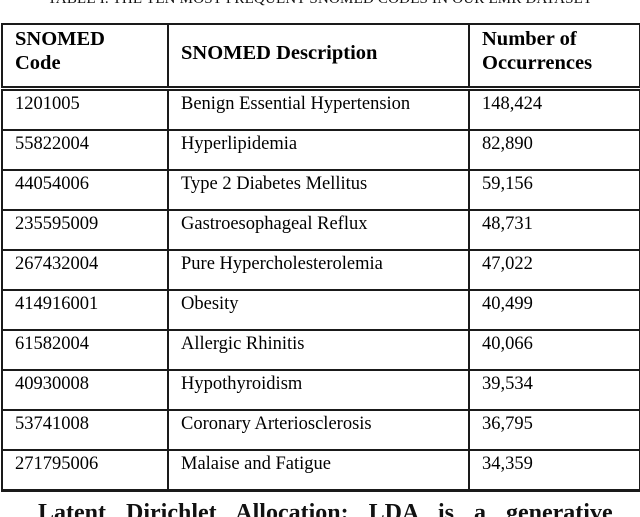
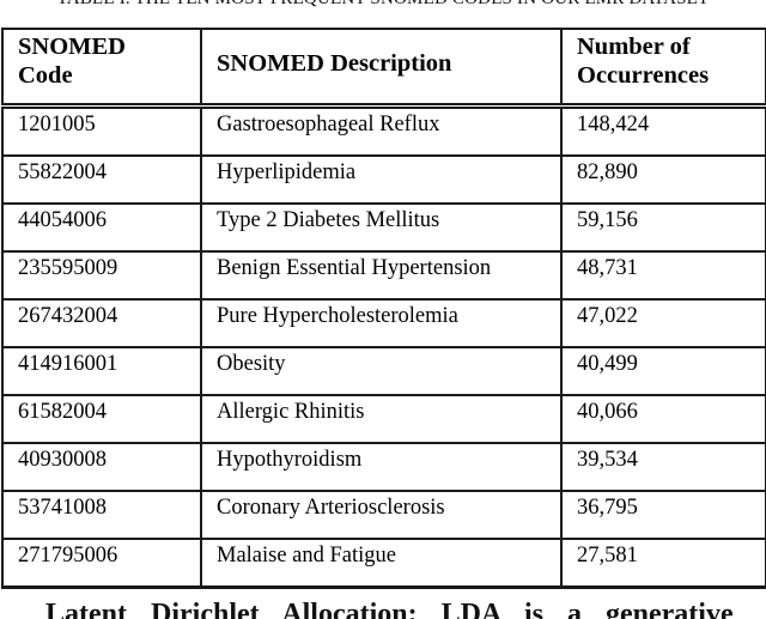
  SNOMED Code	SNOMED Description	Number of Occurrences
- 1201005	Benign Essential Hypertension	148,424
+ 1201005	Gastroesophageal Reflux	148,424
  55822004	Hyperlipidemia	82,890
  44054006	Type 2 Diabetes Mellitus	59,156
- 235595009	Gastroesophageal Reflux	48,731
+ 235595009	Benign Essential Hypertension	48,731
  267432004	Pure Hypercholesterolemia	47,022
  414916001	Obesity	40,499
  61582004	Allergic Rhinitis	40,066
  40930008	Hypothyroidism	39,534
  53741008	Coronary Arteriosclerosis	36,795
- 271795006	Malaise and Fatigue	34,359
+ 271795006	Malaise and Fatigue	27,581
  Latent Dirichlet Allocation: LDA is a generative
